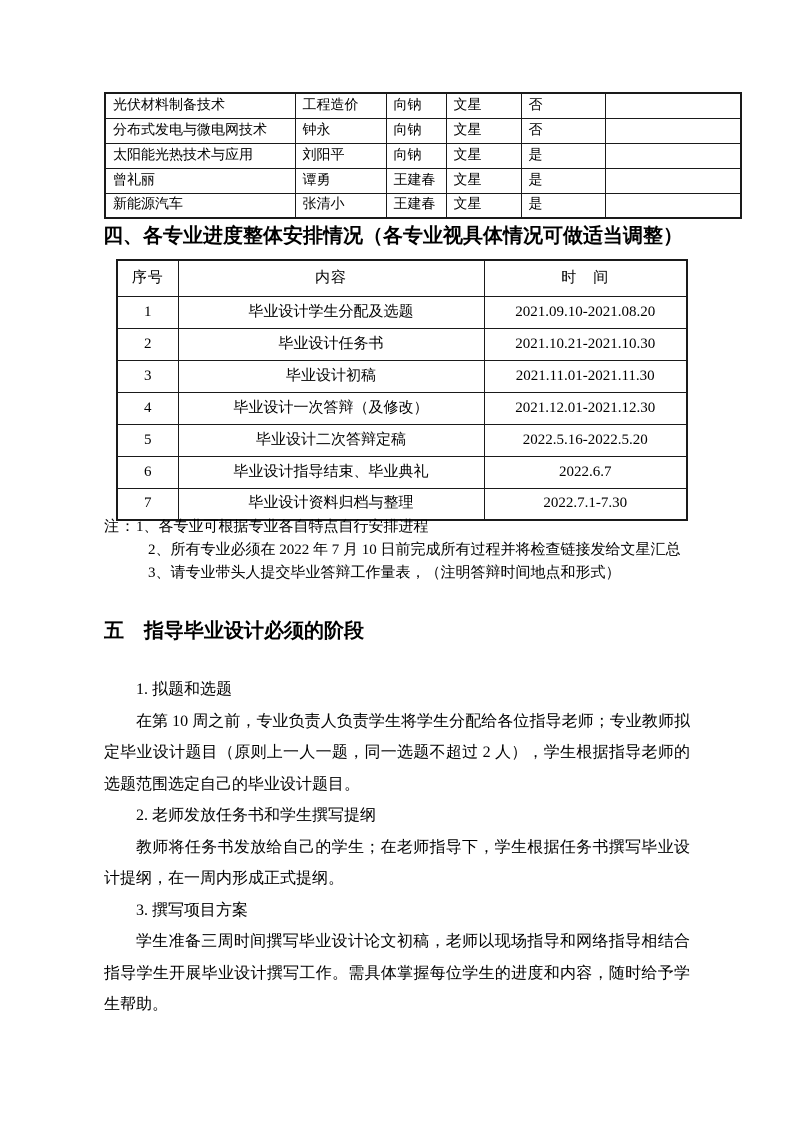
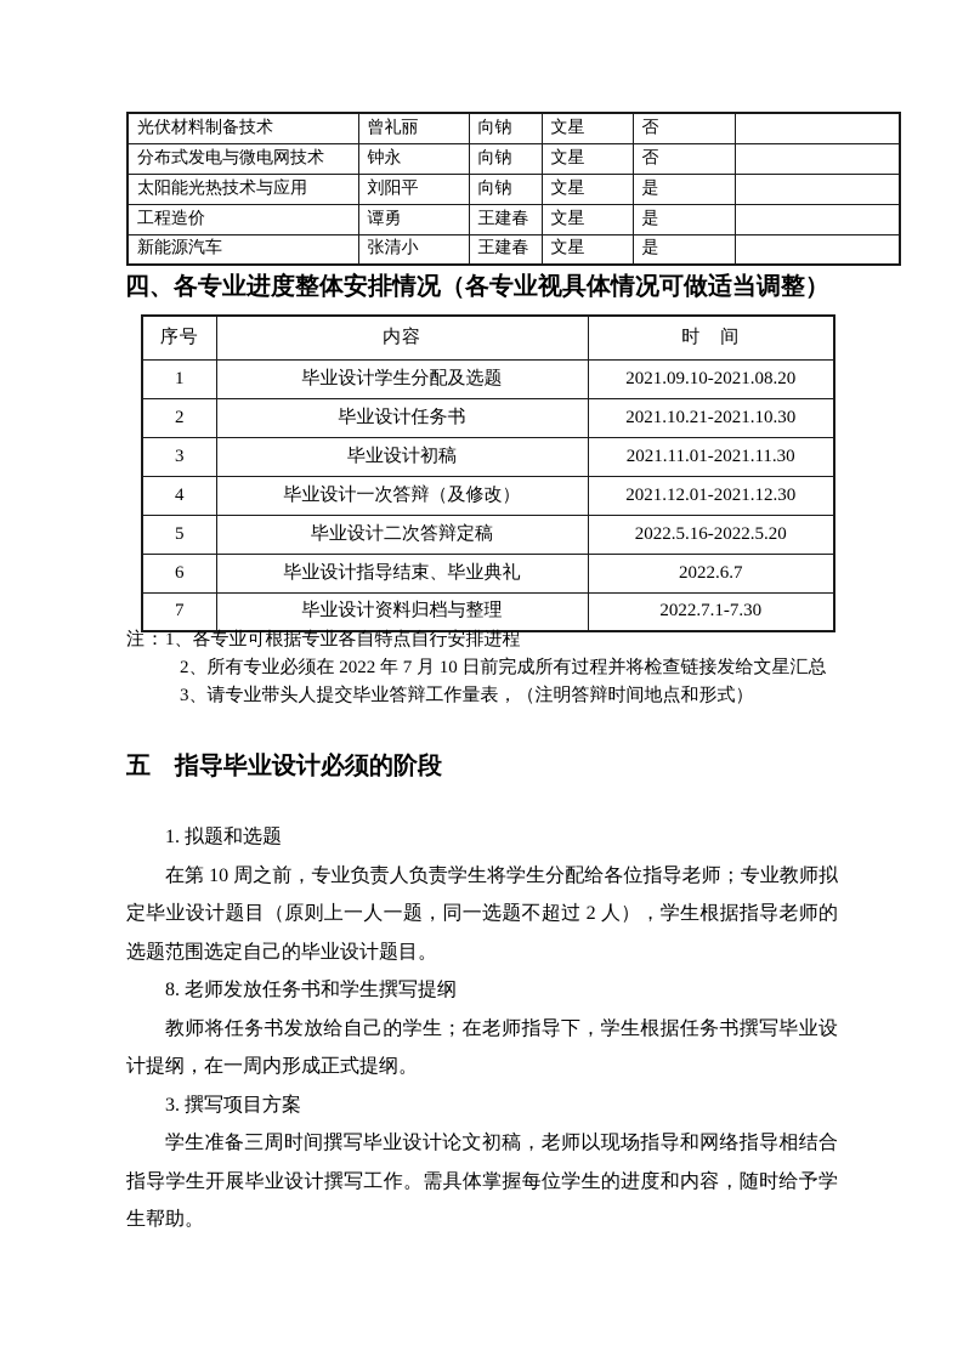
- 光伏材料制备技术	工程造价	向钠	文星	否
+ 光伏材料制备技术	曾礼丽	向钠	文星	否
  分布式发电与微电网技术	钟永	向钠	文星	否
  太阳能光热技术与应用	刘阳平	向钠	文星	是
- 曾礼丽	谭勇	王建春	文星	是
+ 工程造价	谭勇	王建春	文星	是
  新能源汽车	张清小	王建春	文星	是
  四、各专业进度整体安排情况（各专业视具体情况可做适当调整）
  序号	内容	时 间
  1	毕业设计学生分配及选题	2021.09.10-2021.08.20
  2	毕业设计任务书	2021.10.21-2021.10.30
  3	毕业设计初稿	2021.11.01-2021.11.30
  4	毕业设计一次答辩（及修改）	2021.12.01-2021.12.30
  5	毕业设计二次答辩定稿	2022.5.16-2022.5.20
  6	毕业设计指导结束、毕业典礼	2022.6.7
  7	毕业设计资料归档与整理	2022.7.1-7.30
  注：1、各专业可根据专业各自特点自行安排进程
  2、所有专业必须在 2022 年 7 月 10 日前完成所有过程并将检查链接发给文星汇总
  3、请专业带头人提交毕业答辩工作量表，（注明答辩时间地点和形式）
  五 指导毕业设计必须的阶段
  1. 拟题和选题
  在第 10 周之前，专业负责人负责学生将学生分配给各位指导老师；专业教师拟定毕业设计题目（原则上一人一题，同一选题不超过 2 人），学生根据指导老师的选题范围选定自己的毕业设计题目。
- 2. 老师发放任务书和学生撰写提纲
+ 8. 老师发放任务书和学生撰写提纲
  教师将任务书发放给自己的学生；在老师指导下，学生根据任务书撰写毕业设计提纲，在一周内形成正式提纲。
  3. 撰写项目方案
  学生准备三周时间撰写毕业设计论文初稿，老师以现场指导和网络指导相结合指导学生开展毕业设计撰写工作。需具体掌握每位学生的进度和内容，随时给予学生帮助。
